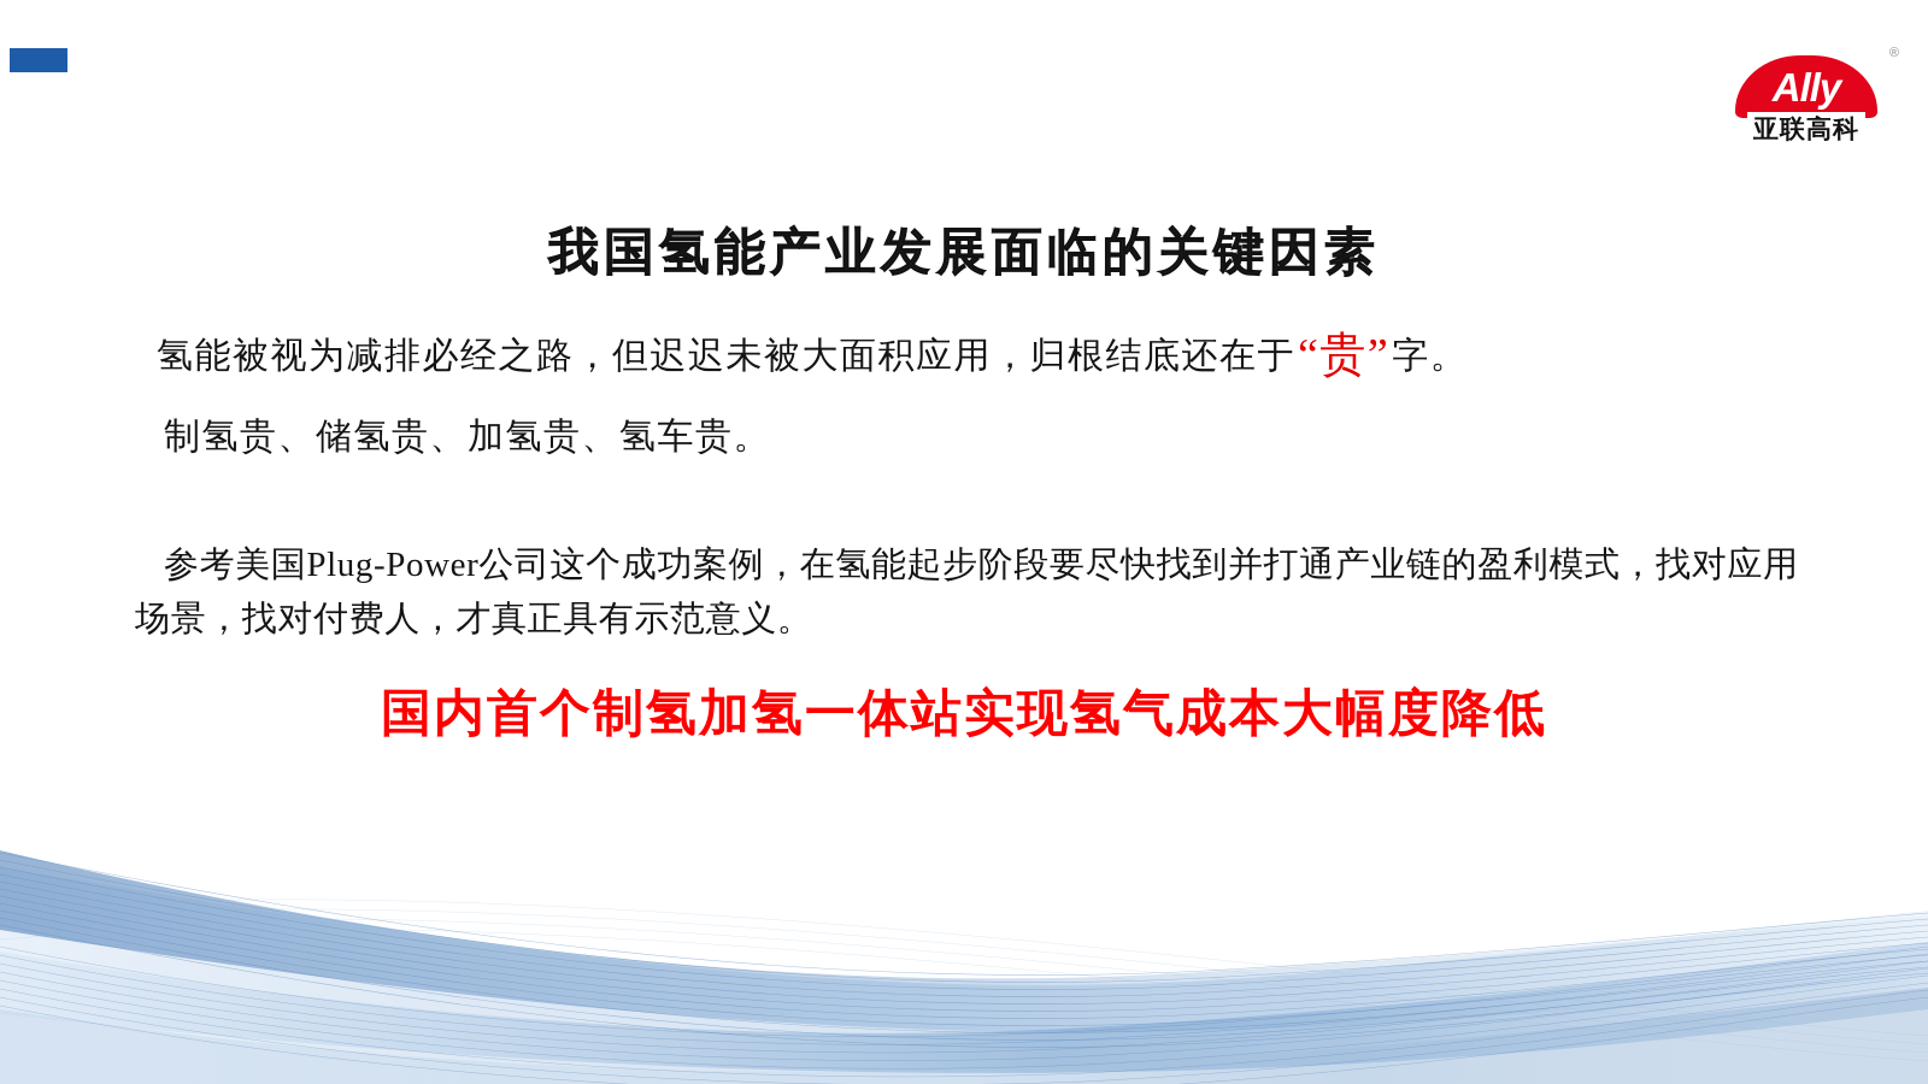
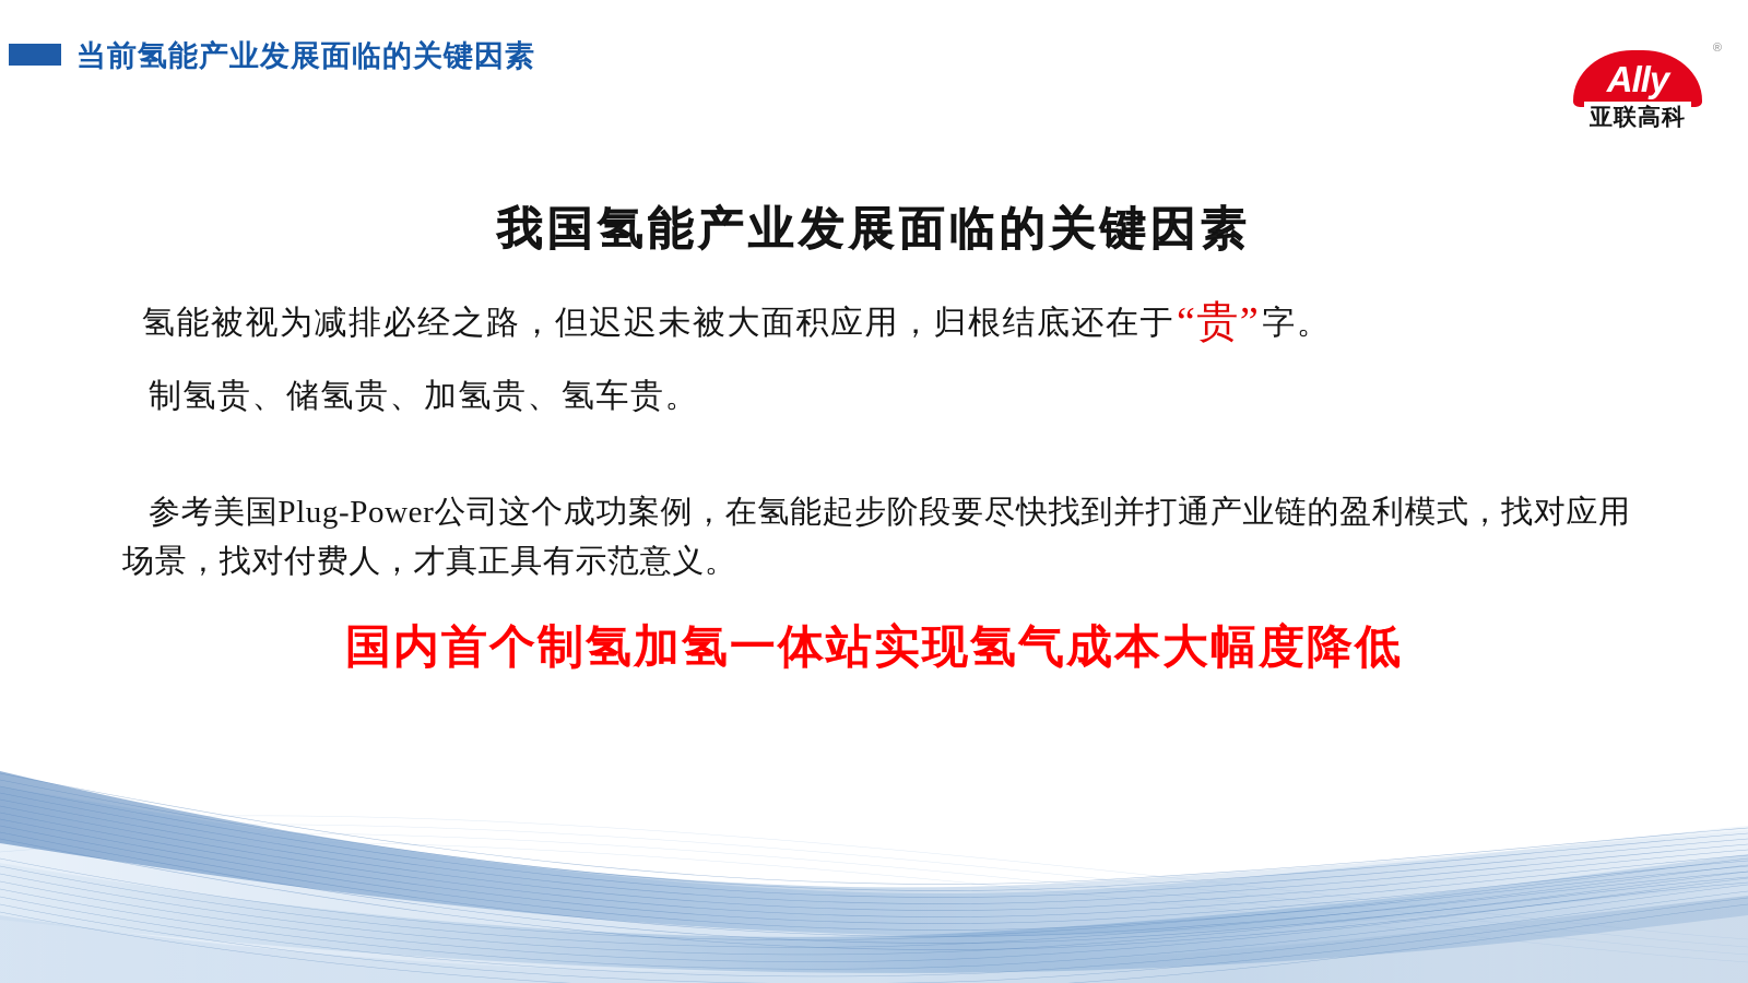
+ 当前氢能产业发展面临的关键因素
  Ally
  亚联高科
  ®
  我国氢能产业发展面临的关键因素
  氢能被视为减排必经之路，但迟迟未被大面积应用，归根结底还在于“贵”字。
  制氢贵、储氢贵、加氢贵、氢车贵。
  参考美国Plug-Power公司这个成功案例，在氢能起步阶段要尽快找到并打通产业链的盈利模式，找对应用场景，找对付费人，才真正具有示范意义。
  国内首个制氢加氢一体站实现氢气成本大幅度降低
